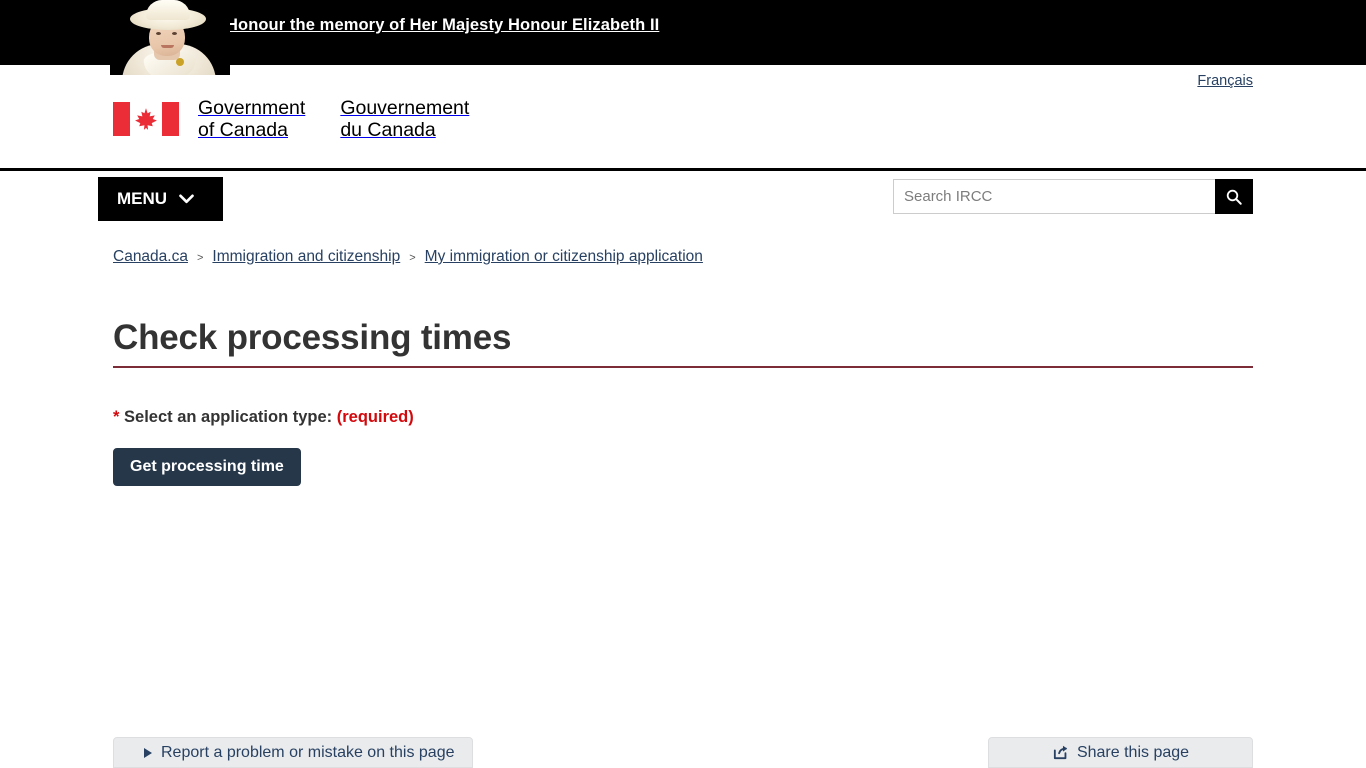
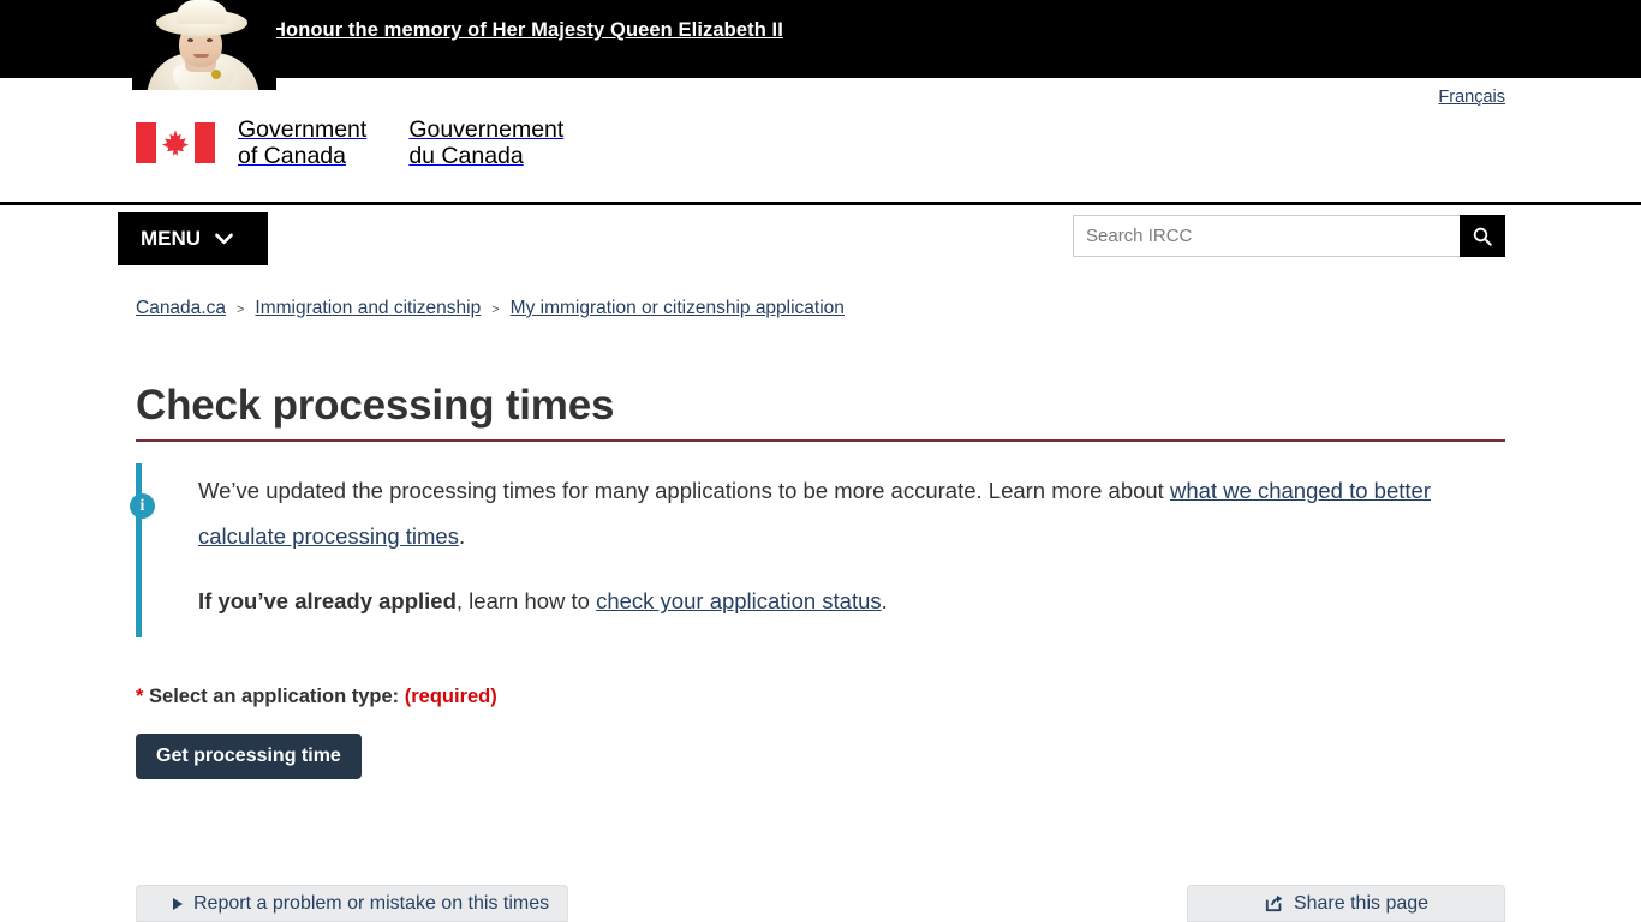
- Honour the memory of Her Majesty Honour Elizabeth II
+ Honour the memory of Her Majesty Queen Elizabeth II
  Français
  Government
  of Canada
  Gouvernement
  du Canada
  Search IRCC
  MENU
  Canada.ca
  >
  Immigration and citizenship
  >
  My immigration or citizenship application
  Check processing times
+ i
+ We’ve updated the processing times for many applications to be more accurate. Learn more about what we changed to better calculate processing times.
+ If you’ve already applied, learn how to check your application status.
  * Select an application type: (required)
  Get processing time
- Report a problem or mistake on this page
+ Report a problem or mistake on this times
  Share this page
